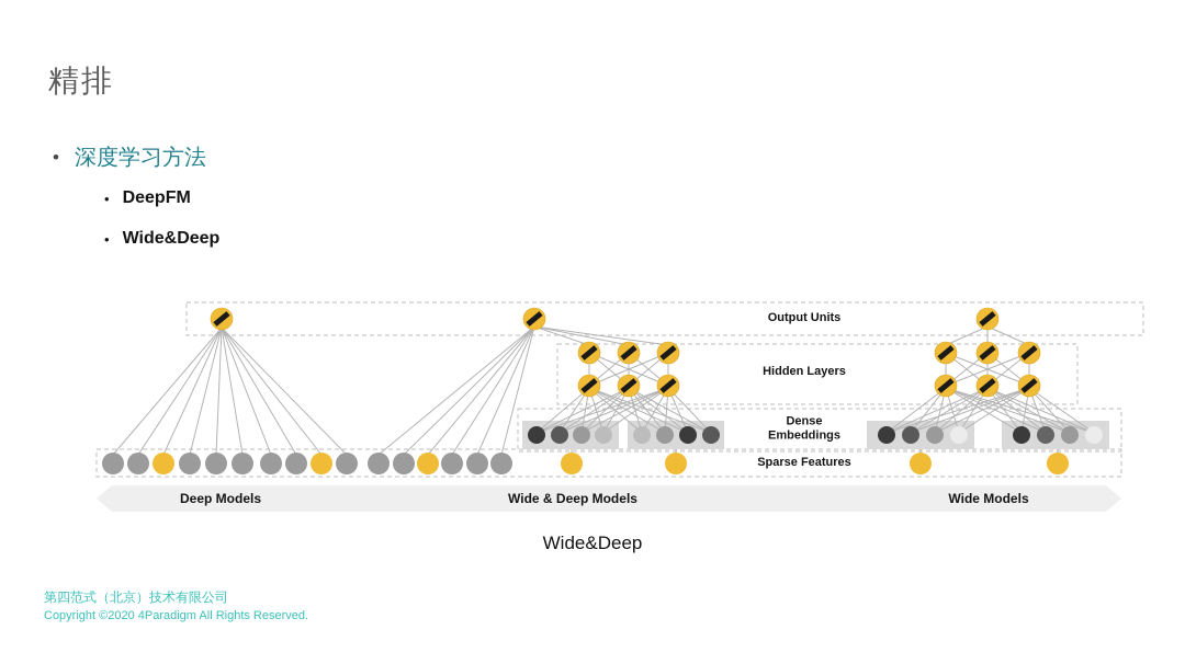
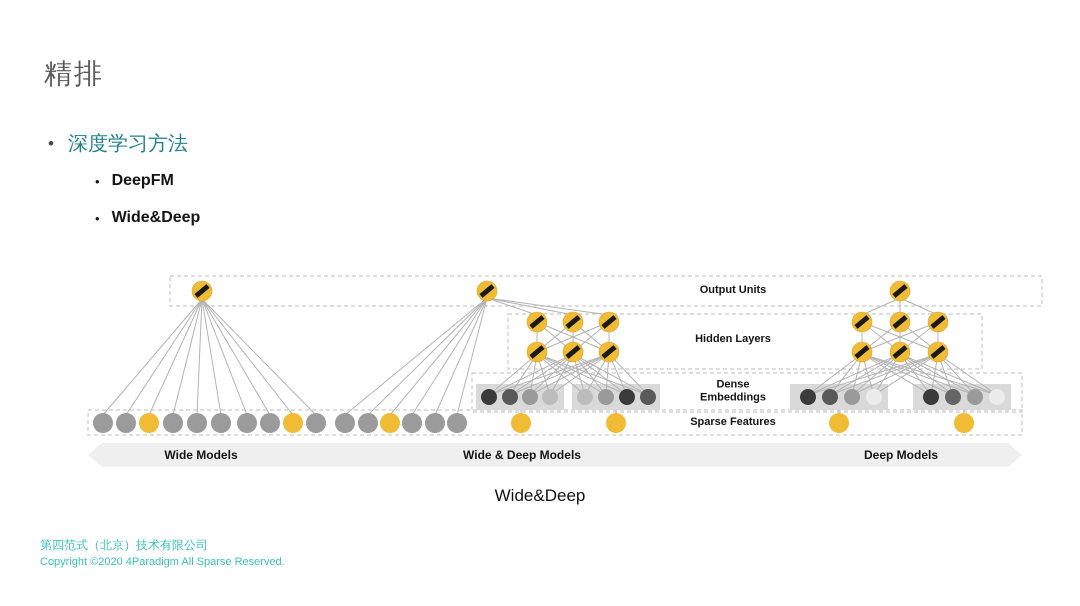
  精排
  •
  深度学习方法
  •
  DeepFM
  •
  Wide&Deep
  Output Units
  Hidden Layers
  Dense
  Embeddings
  Sparse Features
- Deep Models
+ Wide Models
  Wide & Deep Models
- Wide Models
+ Deep Models
  Wide&Deep
  第四范式（北京）技术有限公司
- Copyright ©2020 4Paradigm All Rights Reserved.
+ Copyright ©2020 4Paradigm All Sparse Reserved.
